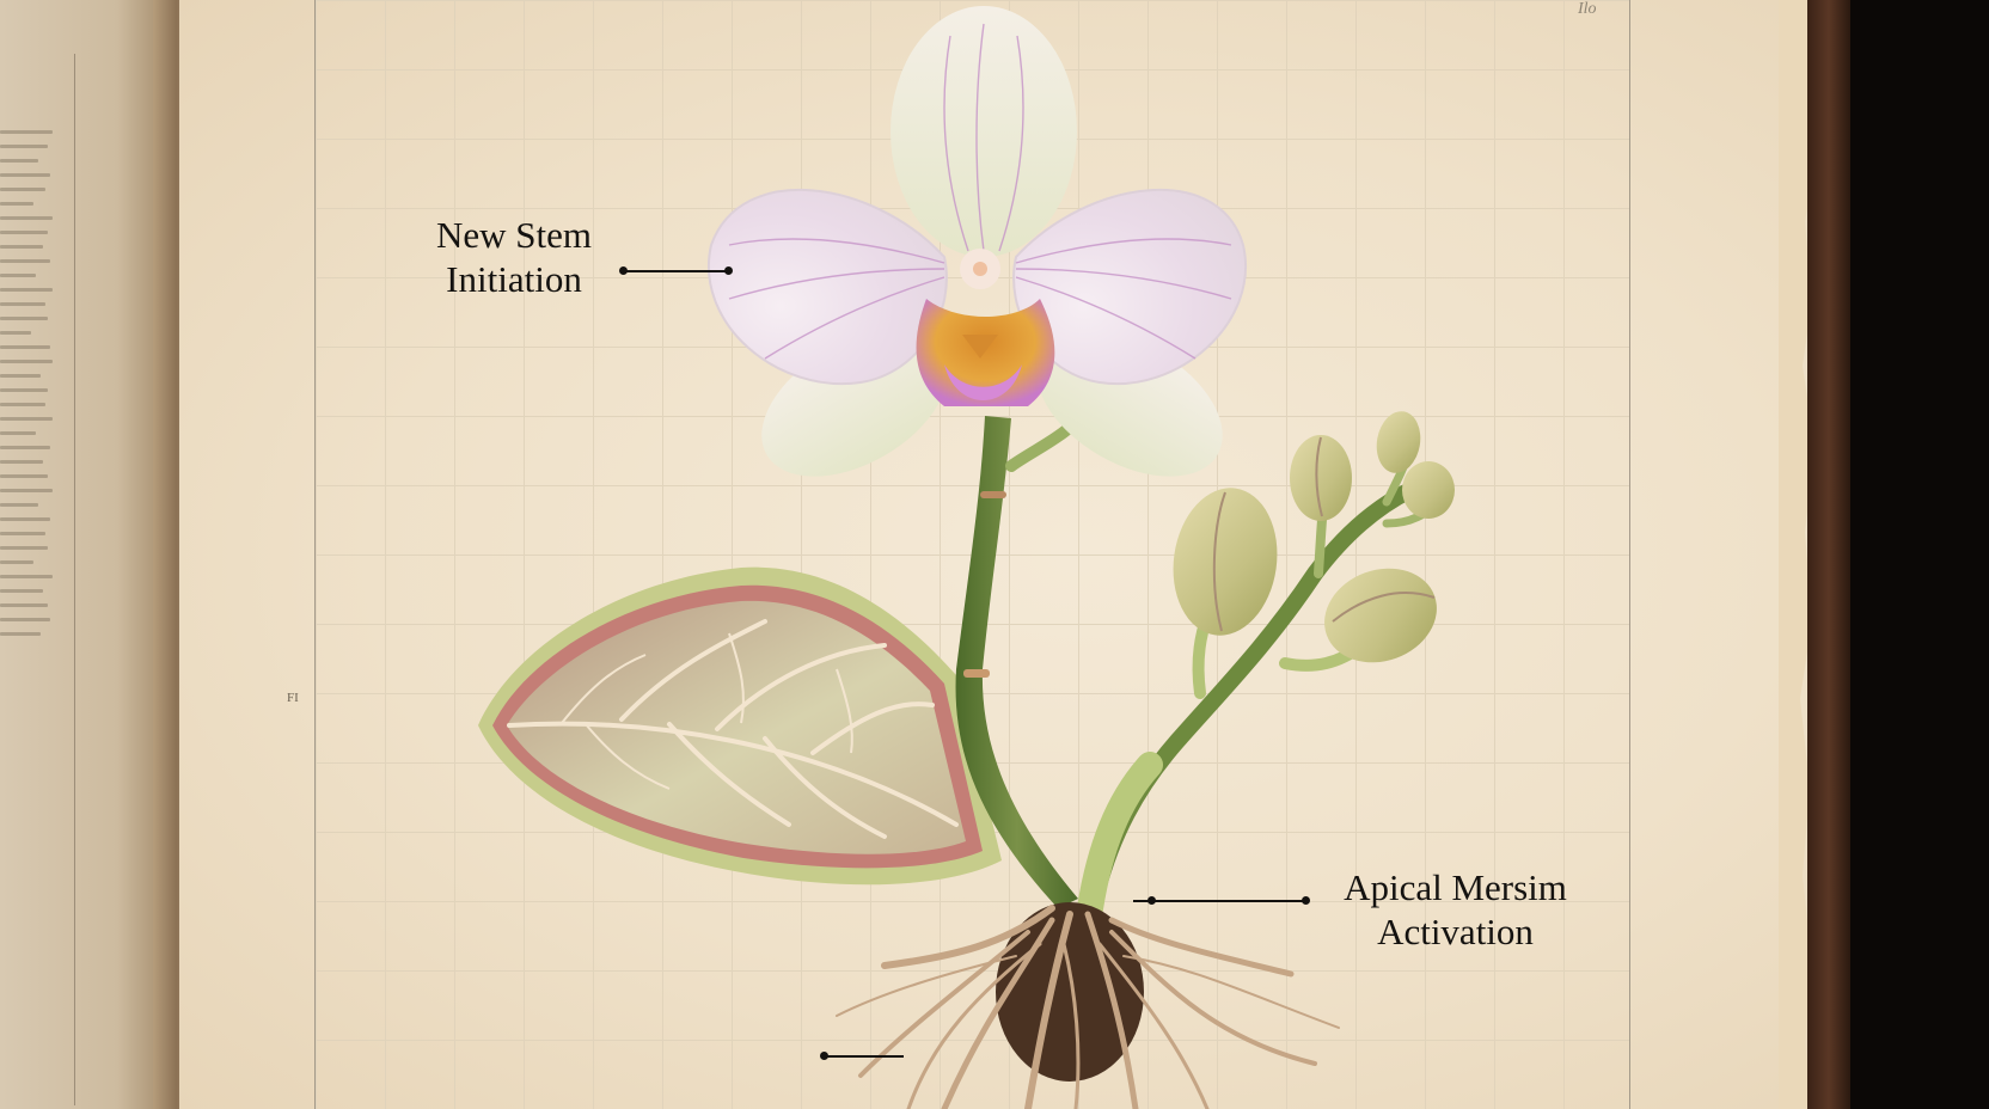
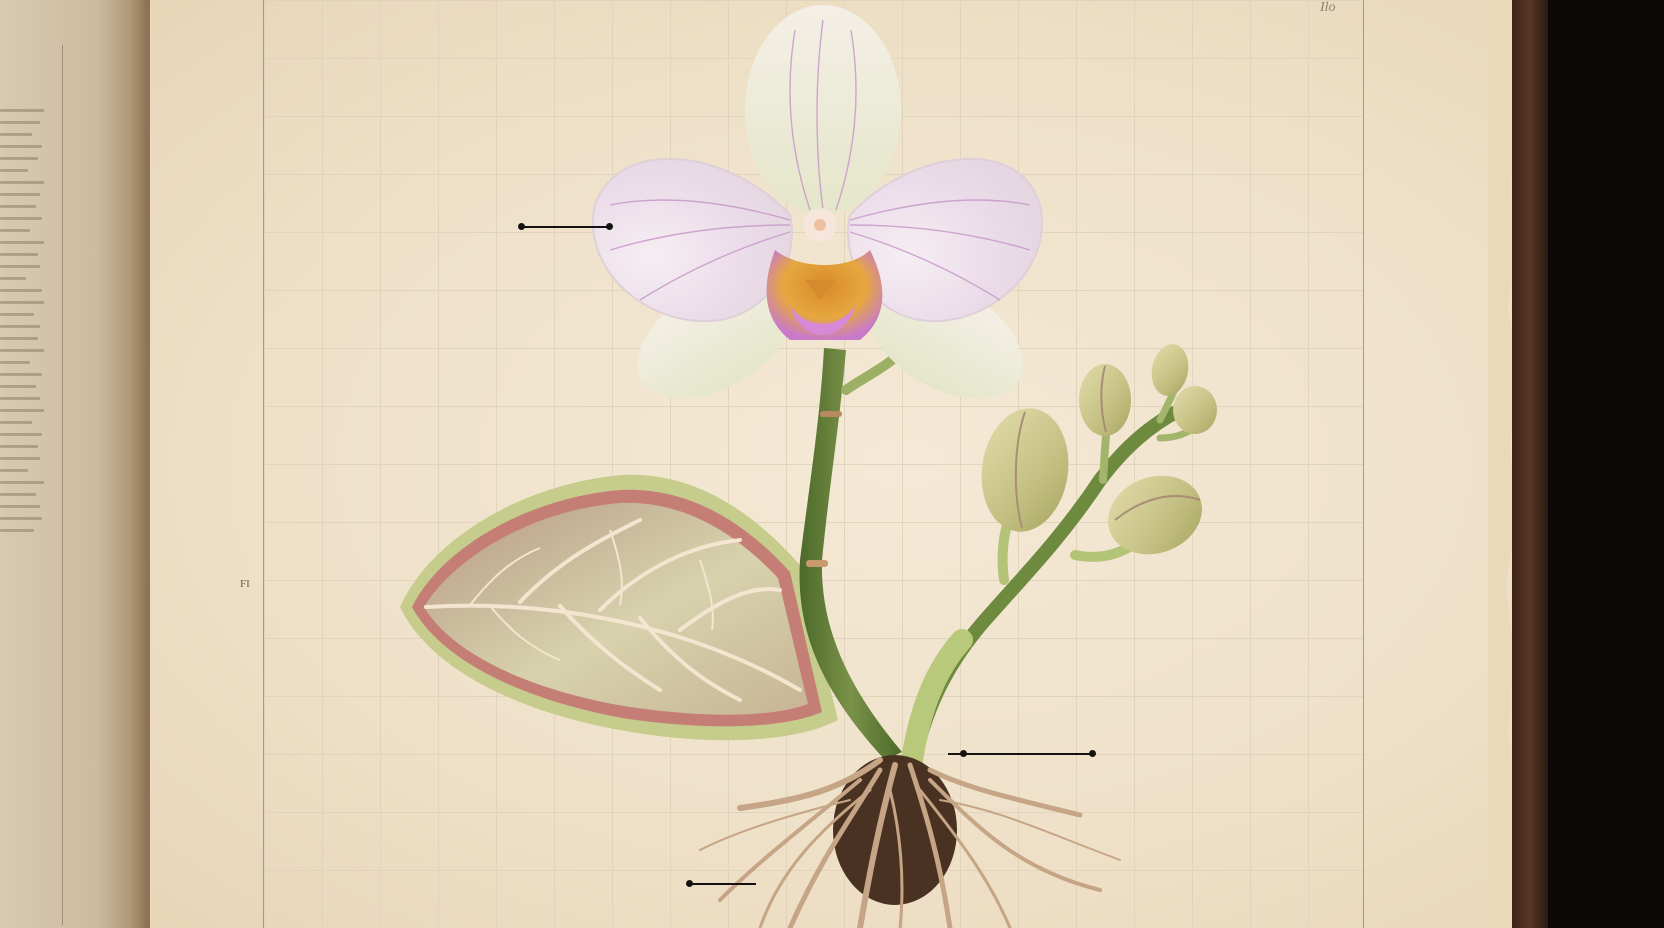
  Ilo
  FI
- New Stem
- Initiation
- Apical Mersim
- Activation
